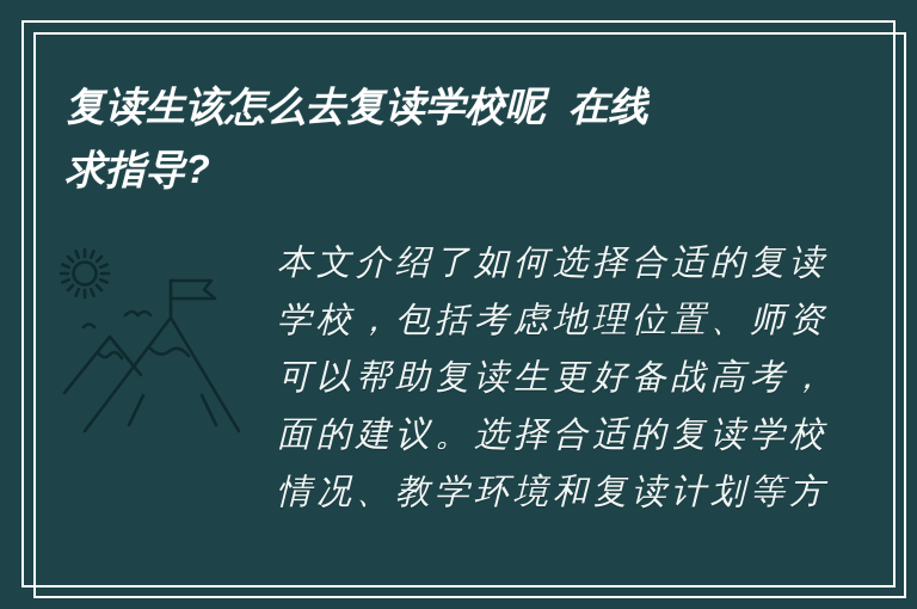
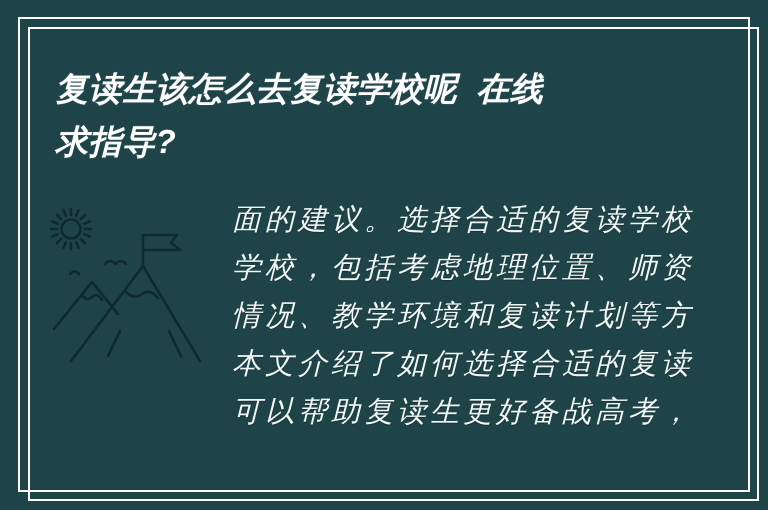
  复读生该怎么去复读学校呢 在线
  求指导?
- 本文介绍了如何选择合适的复读
+ 面的建议。选择合适的复读学校
  学校，包括考虑地理位置、师资
- 可以帮助复读生更好备战高考，
+ 情况、教学环境和复读计划等方
- 面的建议。选择合适的复读学校
+ 本文介绍了如何选择合适的复读
- 情况、教学环境和复读计划等方
+ 可以帮助复读生更好备战高考，
